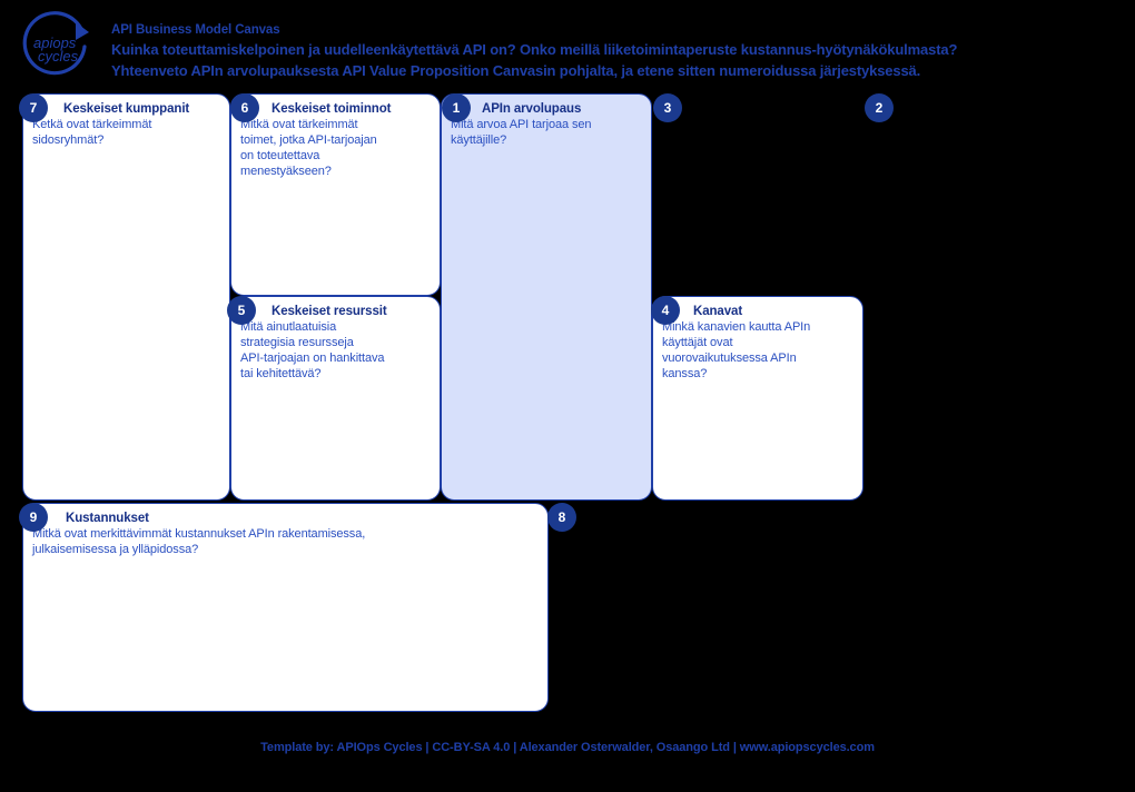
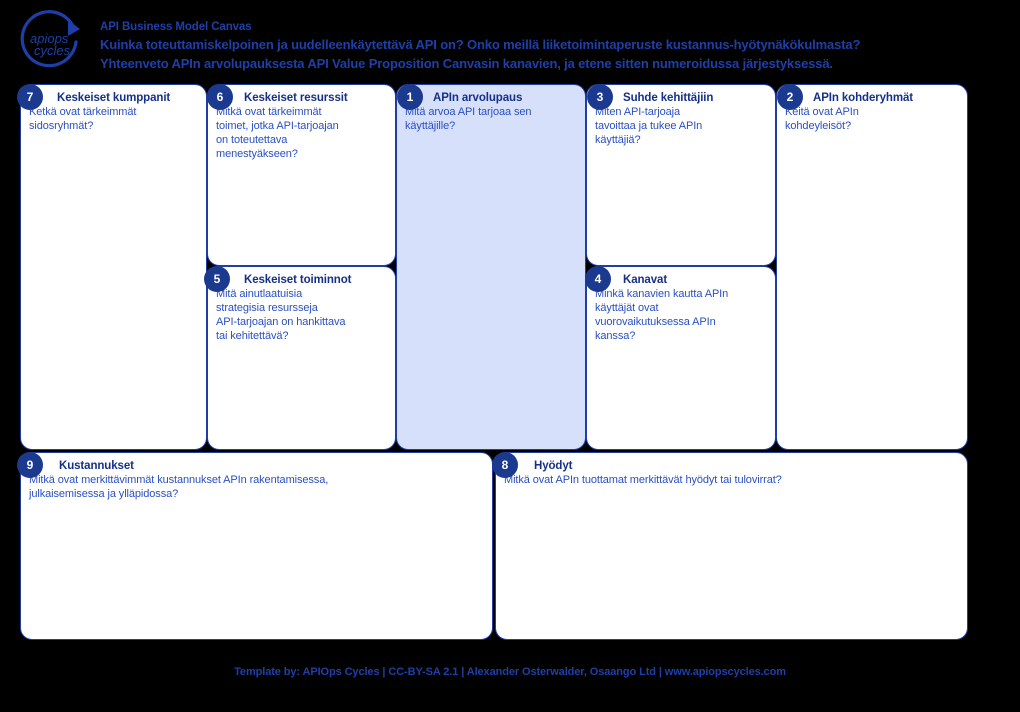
  apiops
  cycles
  API Business Model Canvas
  Kuinka toteuttamiskelpoinen ja uudelleenkäytettävä API on? Onko meillä liiketoimintaperuste kustannus-hyötynäkökulmasta?
- Yhteenveto APIn arvolupauksesta API Value Proposition Canvasin pohjalta, ja etene sitten numeroidussa järjestyksessä.
+ Yhteenveto APIn arvolupauksesta API Value Proposition Canvasin kanavien, ja etene sitten numeroidussa järjestyksessä.
  Keskeiset kumppanit
  Ketkä ovat tärkeimmät
  sidosryhmät?
  7
- Keskeiset toiminnot
+ Keskeiset resurssit
  Mitkä ovat tärkeimmät
  toimet, jotka API-tarjoajan
  on toteutettava
  menestyäkseen?
  6
- Keskeiset resurssit
+ Keskeiset toiminnot
  Mitä ainutlaatuisia
  strategisia resursseja
  API-tarjoajan on hankittava
  tai kehitettävä?
  5
  APIn arvolupaus
  Mitä arvoa API tarjoaa sen
  käyttäjille?
  1
+ Suhde kehittäjiin
+ Miten API-tarjoaja
+ tavoittaa ja tukee APIn
+ käyttäjiä?
  3
  Kanavat
  Minkä kanavien kautta APIn
  käyttäjät ovat
  vuorovaikutuksessa APIn
  kanssa?
  4
+ APIn kohderyhmät
+ Keitä ovat APIn
+ kohdeyleisöt?
  2
  Kustannukset
  Mitkä ovat merkittävimmät kustannukset APIn rakentamisessa,
  julkaisemisessa ja ylläpidossa?
  9
+ Hyödyt
+ Mitkä ovat APIn tuottamat merkittävät hyödyt tai tulovirrat?
  8
- Template by: APIOps Cycles | CC-BY-SA 4.0 | Alexander Osterwalder, Osaango Ltd | www.apiopscycles.com
+ Template by: APIOps Cycles | CC-BY-SA 2.1 | Alexander Osterwalder, Osaango Ltd | www.apiopscycles.com
